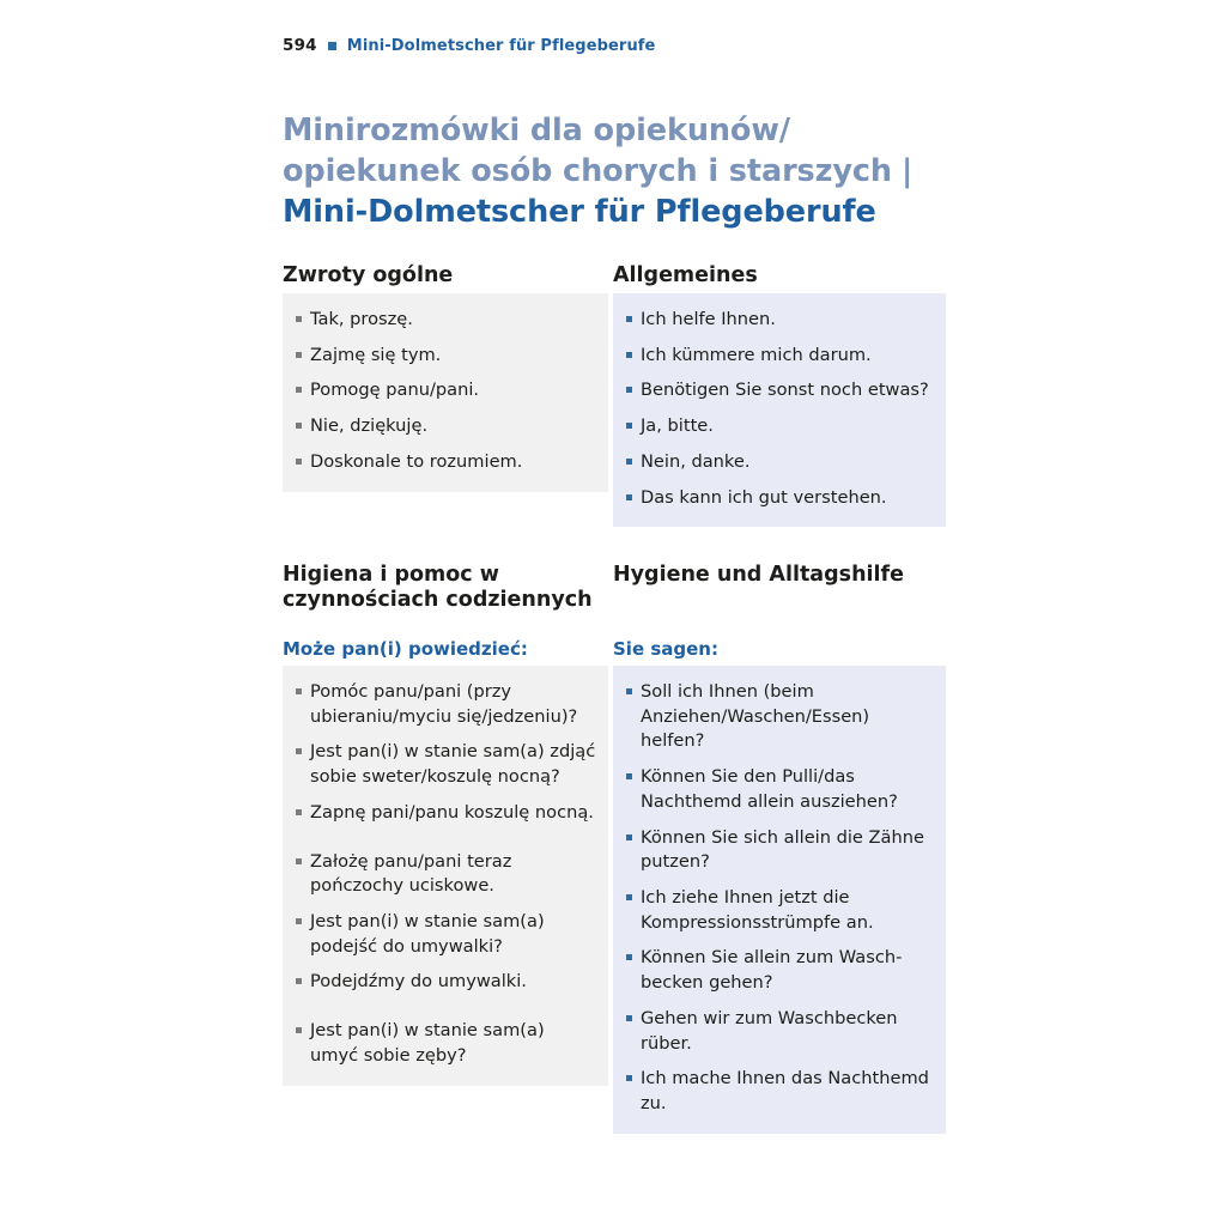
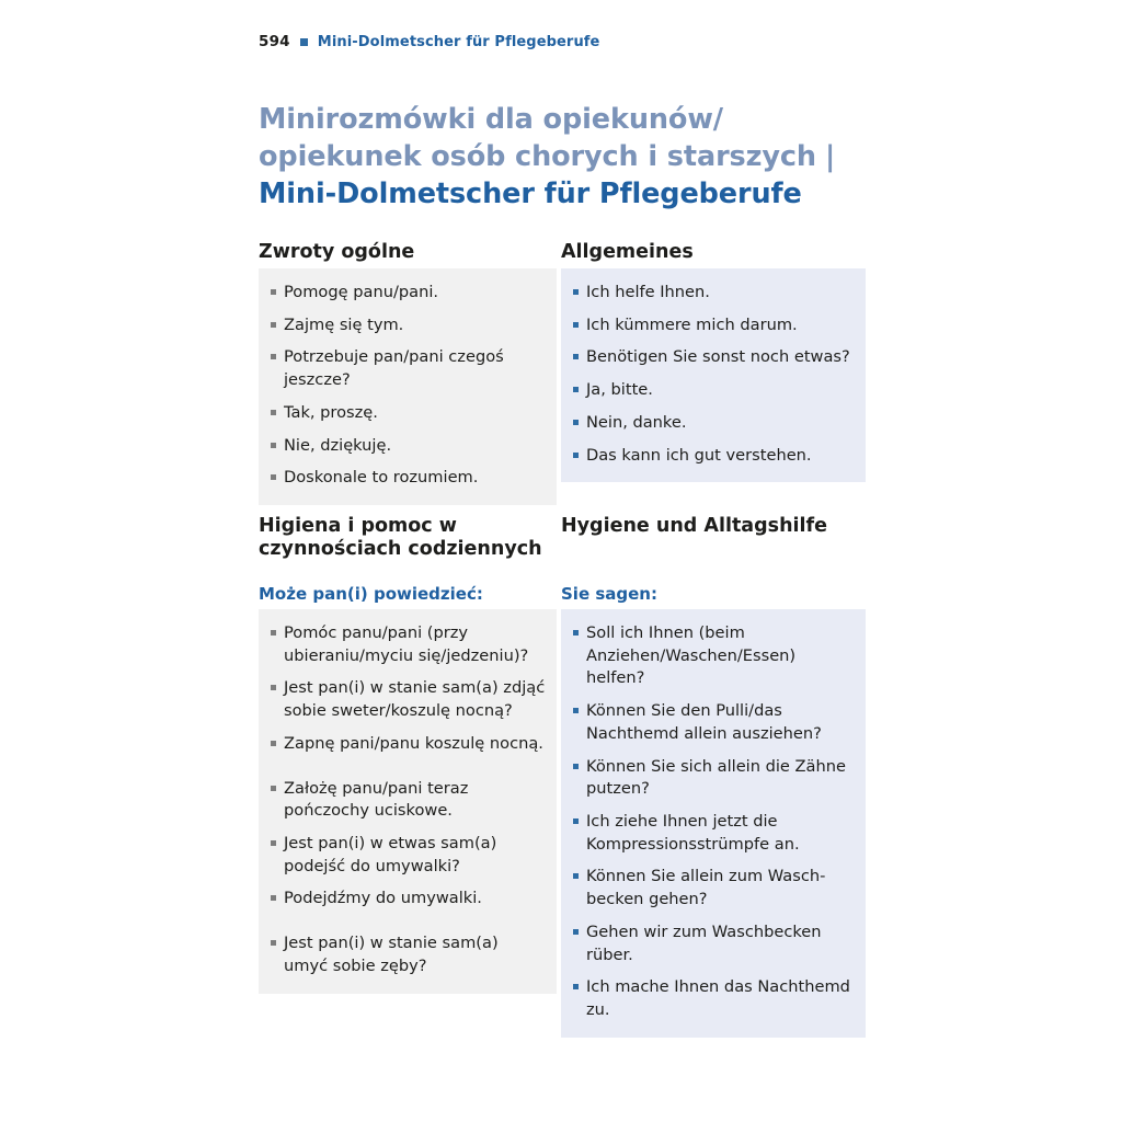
  594
  Mini-Dolmetscher für Pflegeberufe
  Minirozmówki dla opiekunów/
  opiekunek osób chorych i starszych |
  Mini-Dolmetscher für Pflegeberufe
  Zwroty ogólne
  Allgemeines
- Tak, proszę.
+ Pomogę panu/pani.
  Zajmę się tym.
+ Potrzebuje pan/pani czegoś jeszcze?
- Pomogę panu/pani.
+ Tak, proszę.
  Nie, dziękuję.
  Doskonale to rozumiem.
  Ich helfe Ihnen.
  Ich kümmere mich darum.
  Benötigen Sie sonst noch etwas?
  Ja, bitte.
  Nein, danke.
  Das kann ich gut verstehen.
  Higiena i pomoc w czynnościach codziennych
  Hygiene und Alltagshilfe
  Może pan(i) powiedzieć:
  Sie sagen:
  Pomóc panu/pani (przy ubieraniu/myciu się/jedzeniu)?
  Jest pan(i) w stanie sam(a) zdjąć sobie sweter/koszulę nocną?
  Zapnę pani/panu koszulę nocną.
  Założę panu/pani teraz pończochy uciskowe.
- Jest pan(i) w stanie sam(a) podejść do umywalki?
+ Jest pan(i) w etwas sam(a) podejść do umywalki?
  Podejdźmy do umywalki.
  Jest pan(i) w stanie sam(a) umyć sobie zęby?
  Soll ich Ihnen (beim Anziehen/Waschen/Essen) helfen?
  Können Sie den Pulli/das Nachthemd allein ausziehen?
  Können Sie sich allein die Zähne putzen?
  Ich ziehe Ihnen jetzt die Kompressionsstrümpfe an.
  Können Sie allein zum Wasch-becken gehen?
  Gehen wir zum Waschbecken rüber.
  Ich mache Ihnen das Nachthemd zu.
